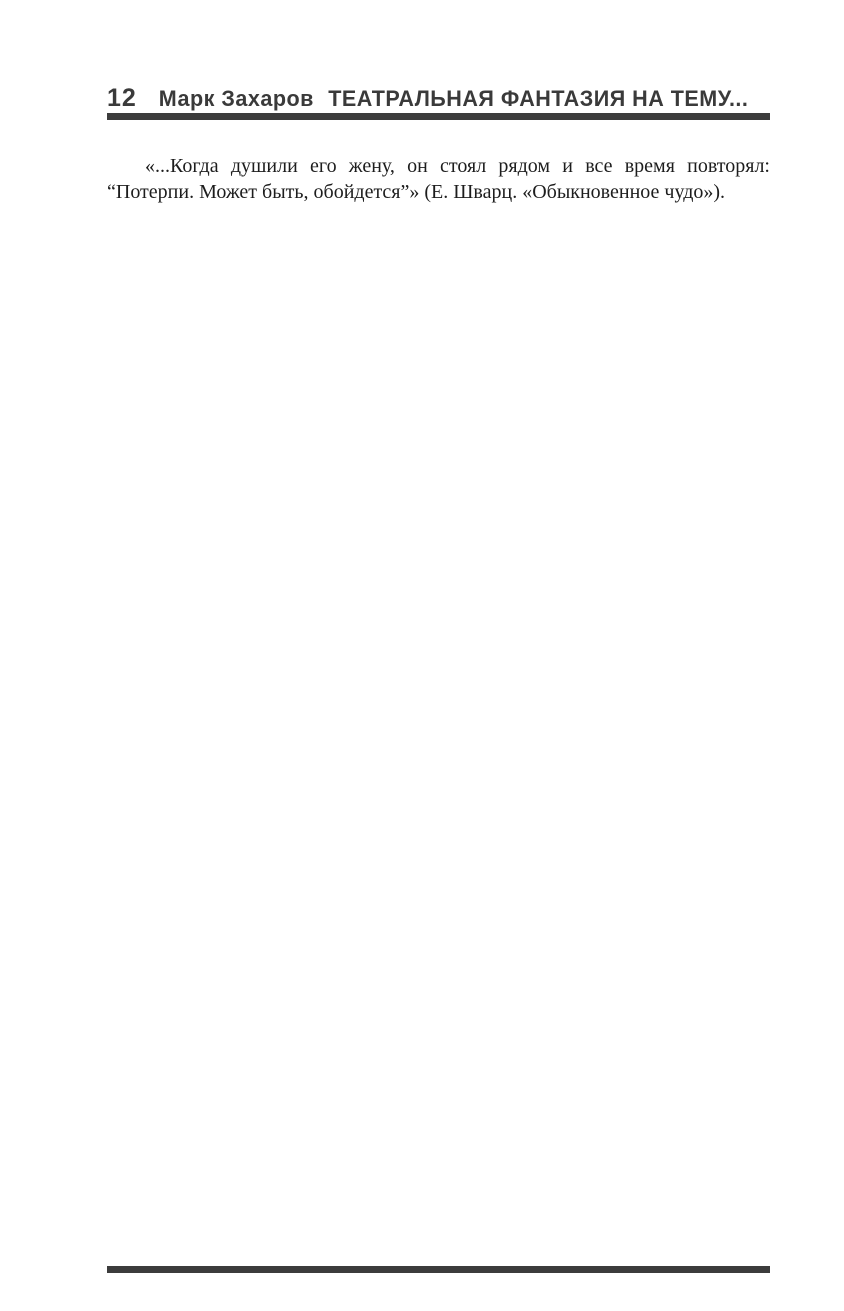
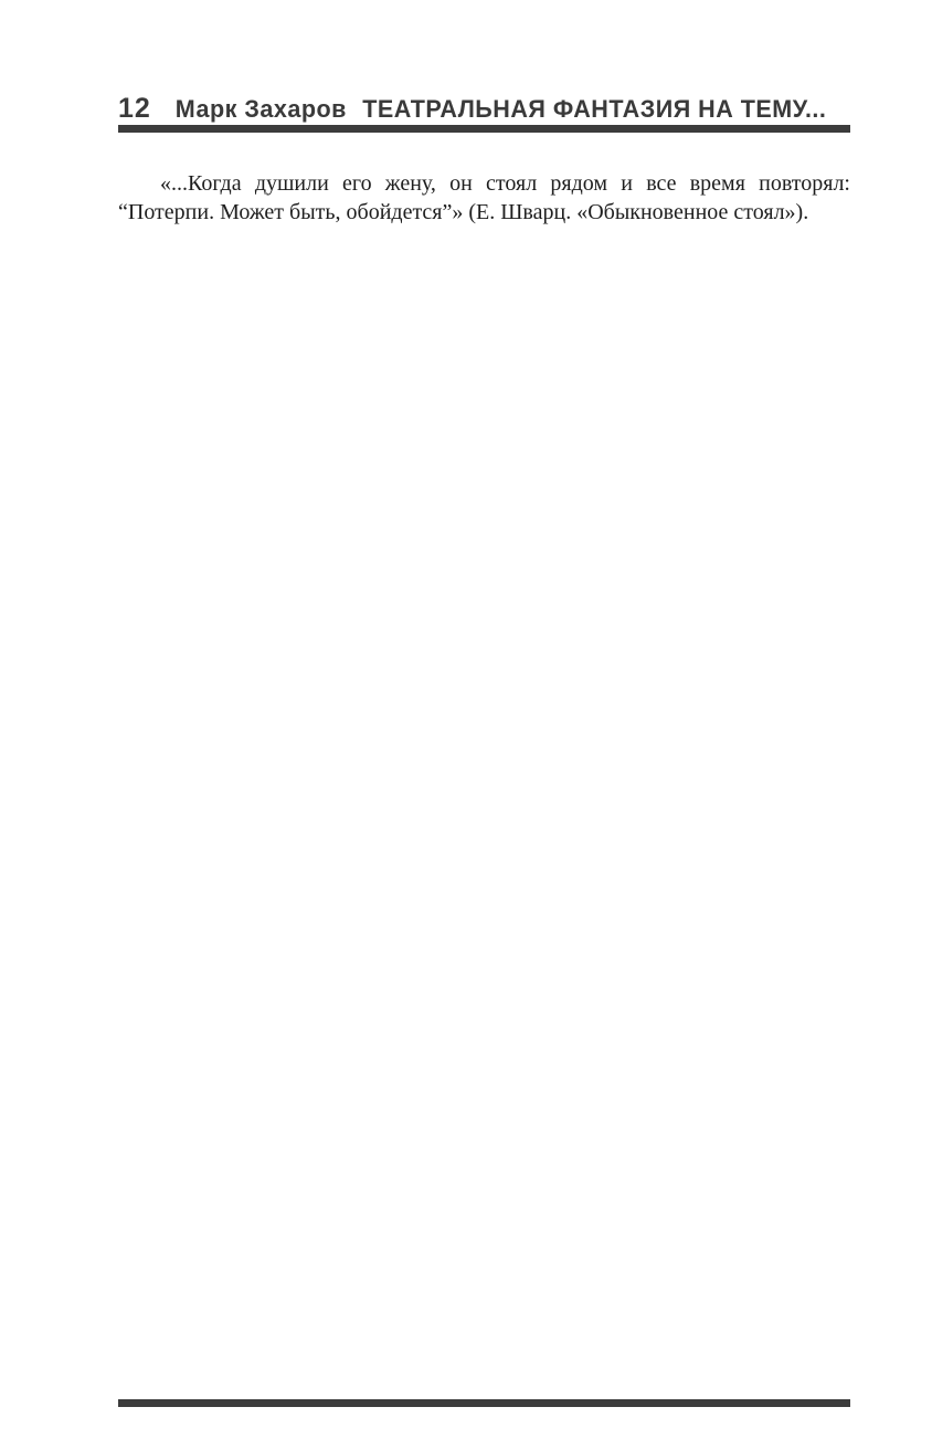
  12
  Марк Захаров ТЕАТРАЛЬНАЯ ФАНТАЗИЯ НА ТЕМУ...
- «...Когда душили его жену, он стоял рядом и все время повторял: “Потерпи. Может быть, обойдется”» (Е. Шварц. «Обыкновенное чудо»).
+ «...Когда душили его жену, он стоял рядом и все время повторял: “Потерпи. Может быть, обойдется”» (Е. Шварц. «Обыкновенное стоял»).
